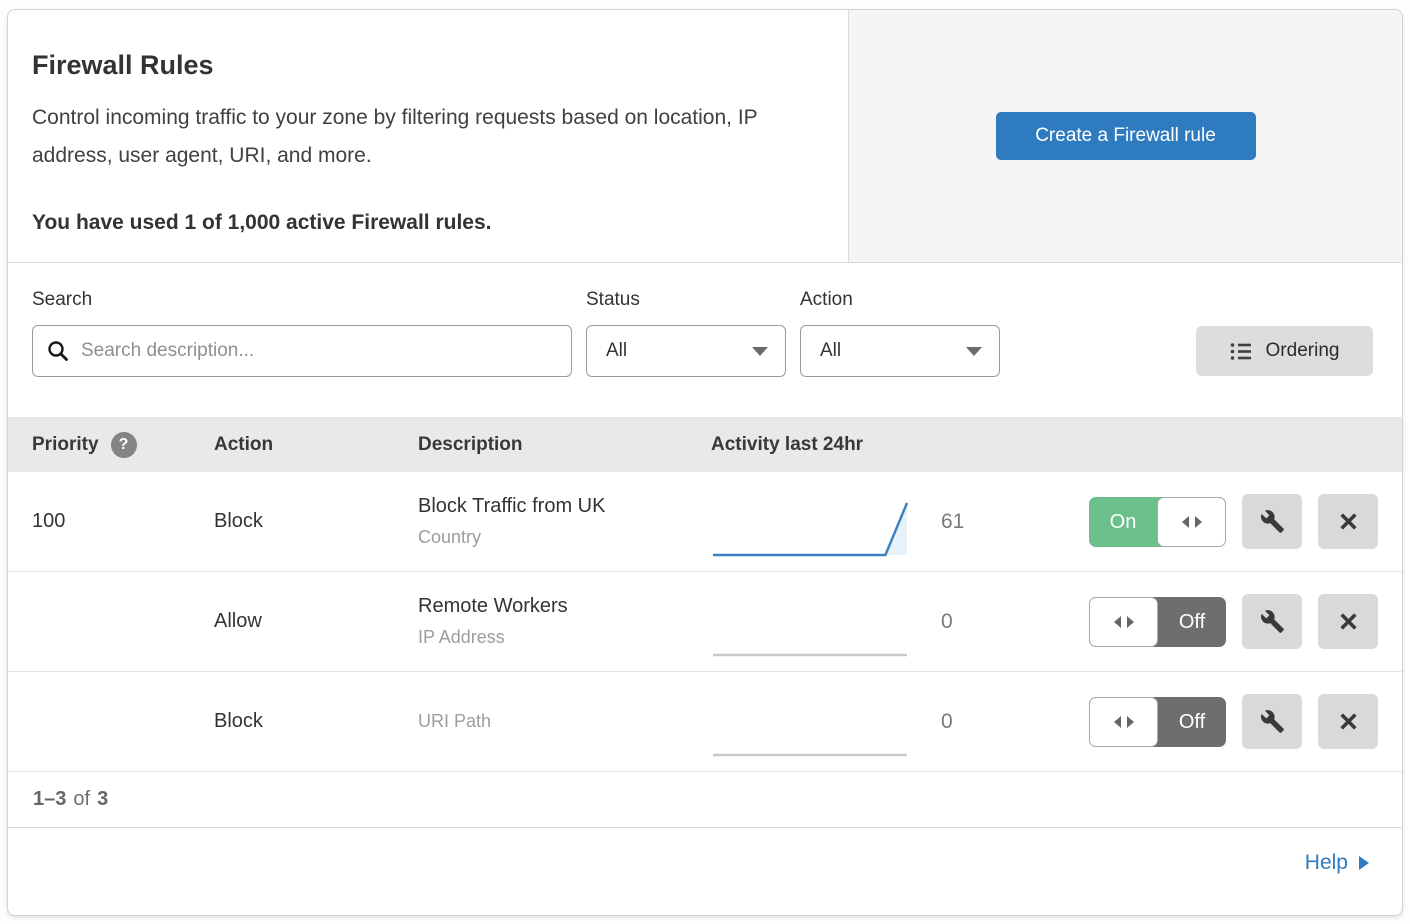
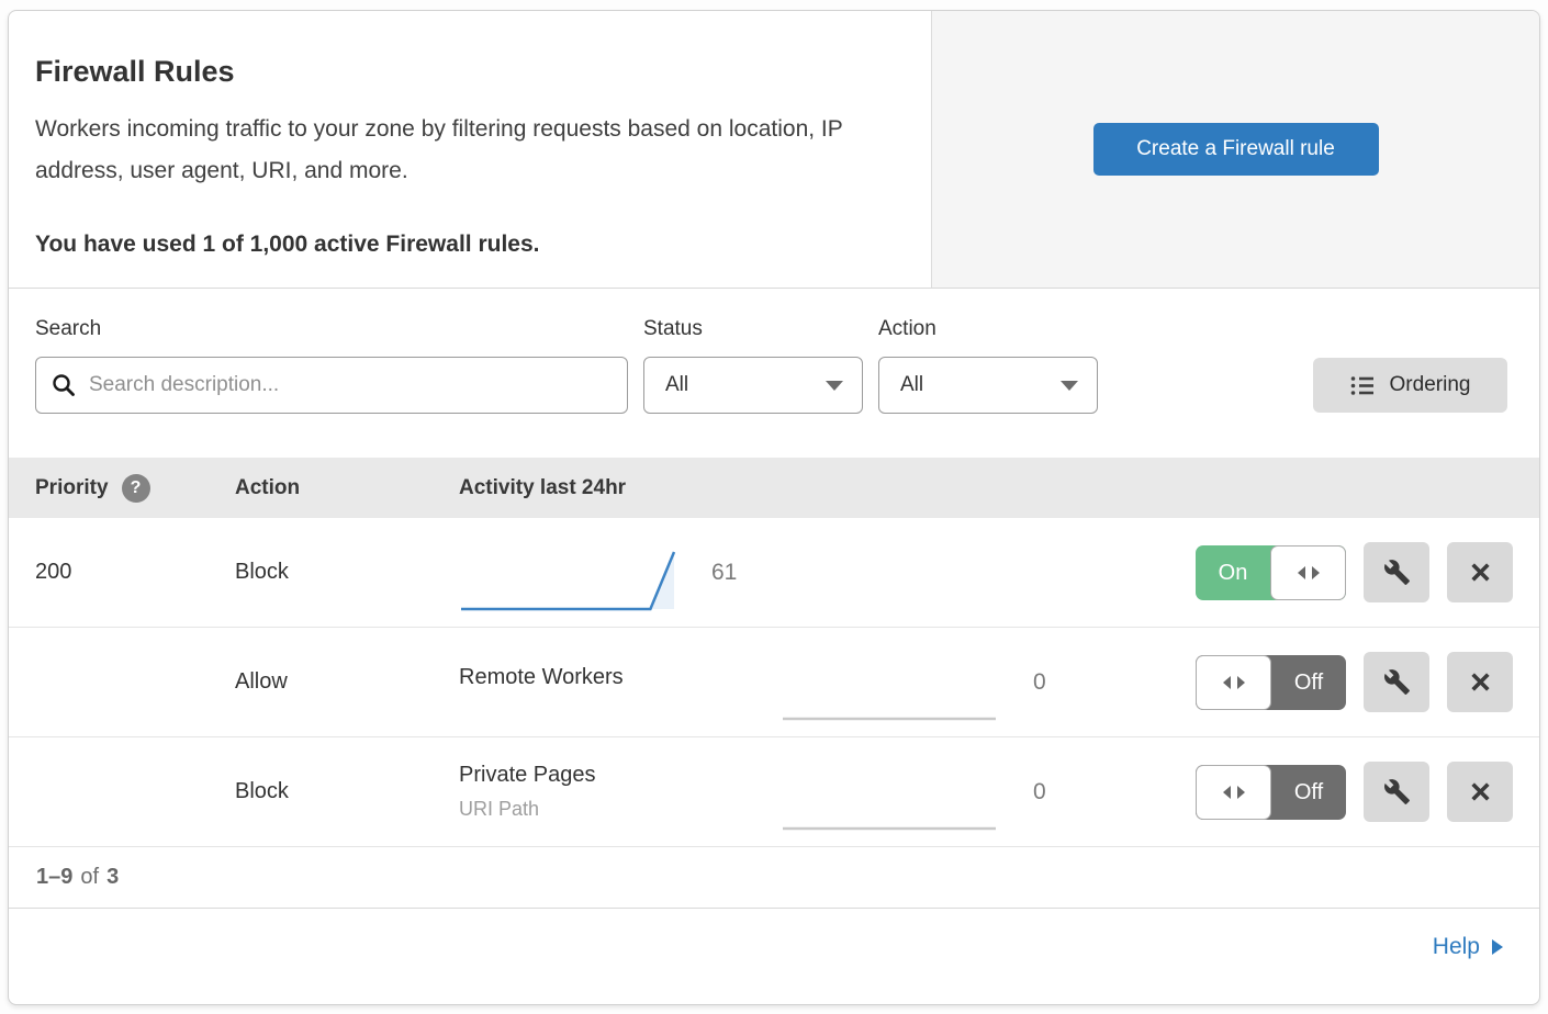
  Firewall Rules
- Control incoming traffic to your zone by filtering requests based on location, IP address, user agent, URI, and more.
+ Workers incoming traffic to your zone by filtering requests based on location, IP address, user agent, URI, and more.
  You have used 1 of 1,000 active Firewall rules.
  Create a Firewall rule
  Search
  Search description...
  Status
  All
  Action
  All
  Ordering
  Priority
  ?
  Action
- Description
  Activity last 24hr
- 100
+ 200
  Block
- Block Traffic from UK
- Country
  61
  On
  Allow
  Remote Workers
- IP Address
  0
  Off
  Block
+ Private Pages
  URI Path
  0
  Off
- 1–3
+ 1–9
  of
  3
  Help
